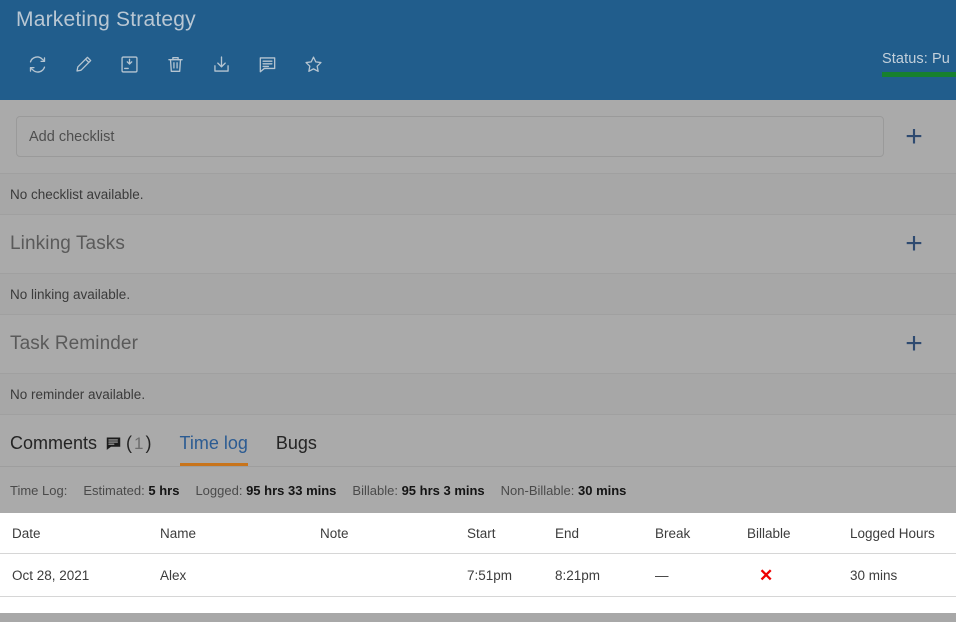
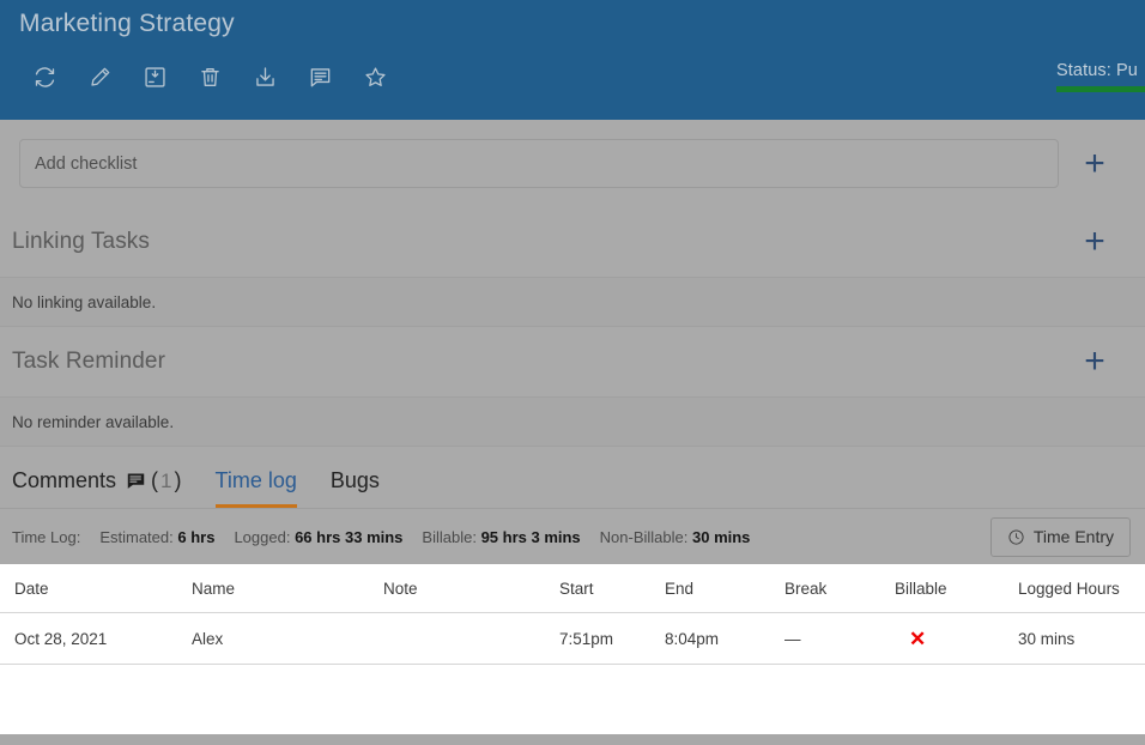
  Marketing Strategy
  Status: Pu
  Add checklist
  +
- No checklist available.
  Linking Tasks
  +
  No linking available.
  Task Reminder
  +
  No reminder available.
  Comments
  (
  1
  )
  Time log
  Bugs
  Time Log:
- Estimated: 5 hrs
+ Estimated: 6 hrs
- Logged: 95 hrs 33 mins
+ Logged: 66 hrs 33 mins
  Billable: 95 hrs 3 mins
  Non-Billable: 30 mins
+ Time Entry
  Date	Name	Note	Start	End	Break	Billable	Logged Hours
- Oct 28, 2021	Alex		7:51pm	8:21pm	—	✕	30 mins
+ Oct 28, 2021	Alex		7:51pm	8:04pm	—	✕	30 mins
